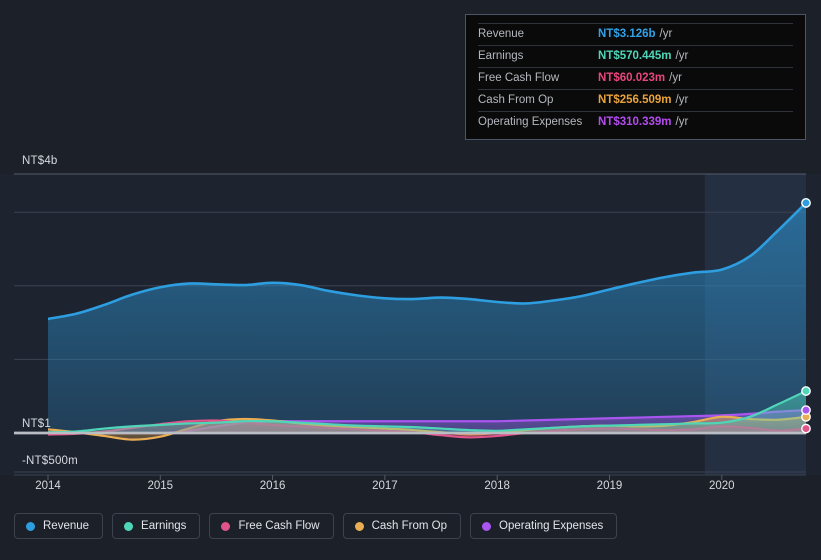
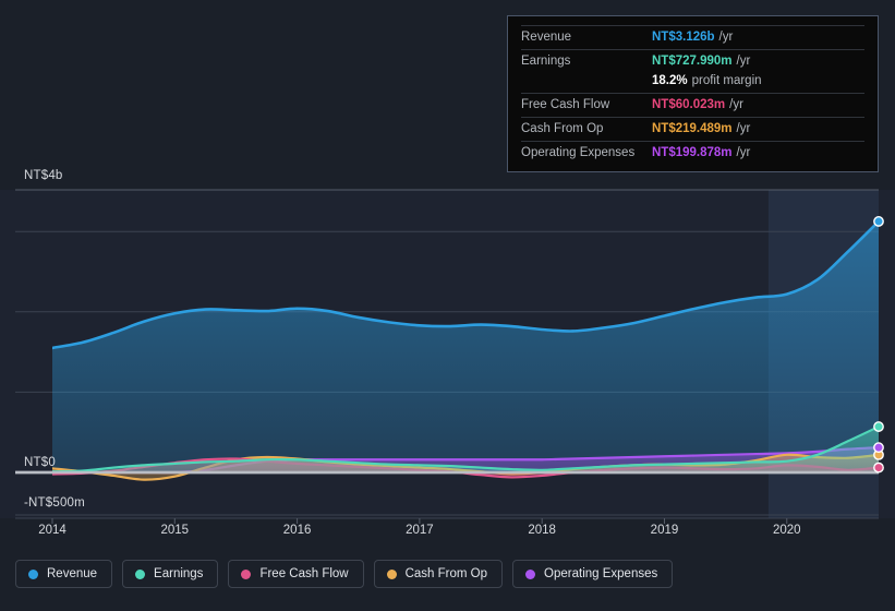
  NT$4b
- NT$1
+ NT$0
  -NT$500m
  2014
  2015
  2016
  2017
  2018
  2019
  2020
  Revenue
  NT$3.126b
  /yr
  Earnings
- NT$570.445m
+ NT$727.990m
  /yr
+ 18.2%
+ profit margin
  Free Cash Flow
  NT$60.023m
  /yr
  Cash From Op
- NT$256.509m
+ NT$219.489m
  /yr
  Operating Expenses
- NT$310.339m
+ NT$199.878m
  /yr
  Revenue
  Earnings
  Free Cash Flow
  Cash From Op
  Operating Expenses
